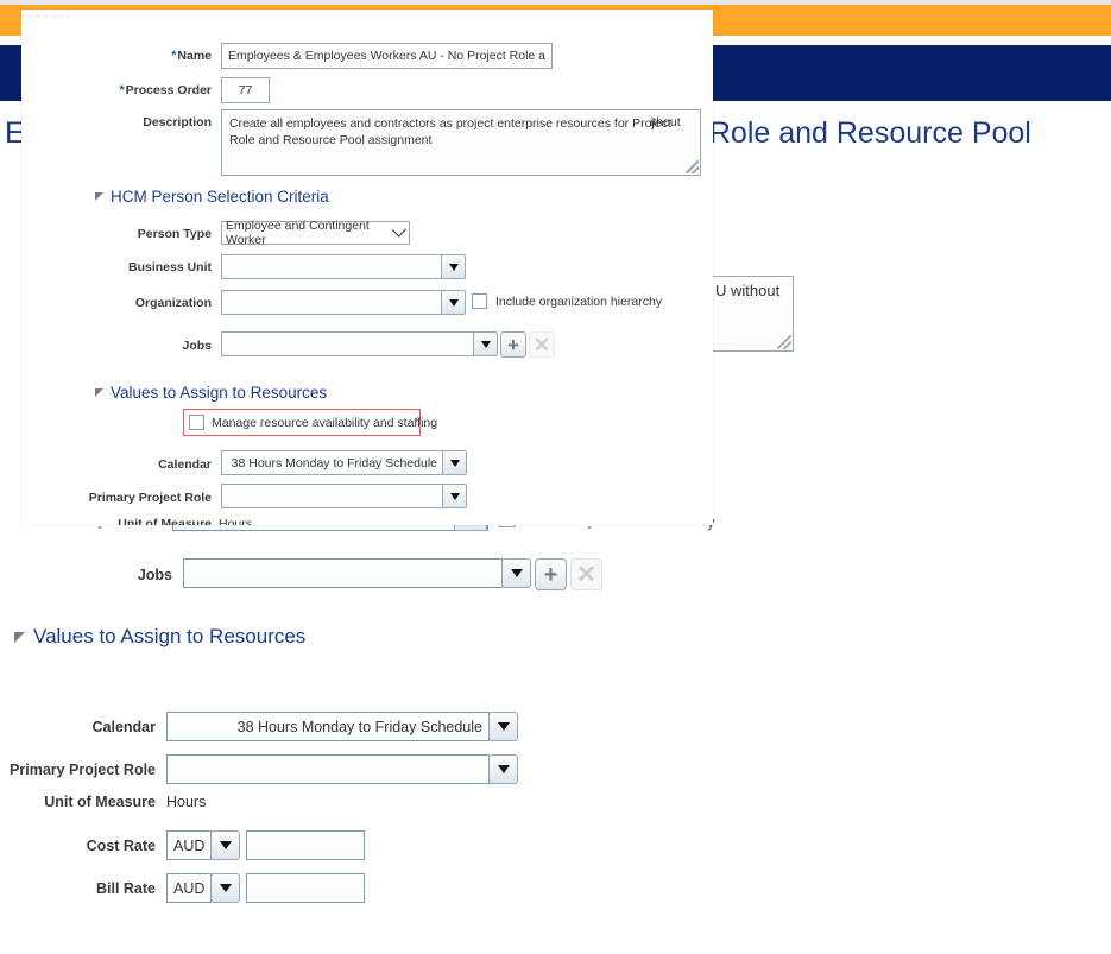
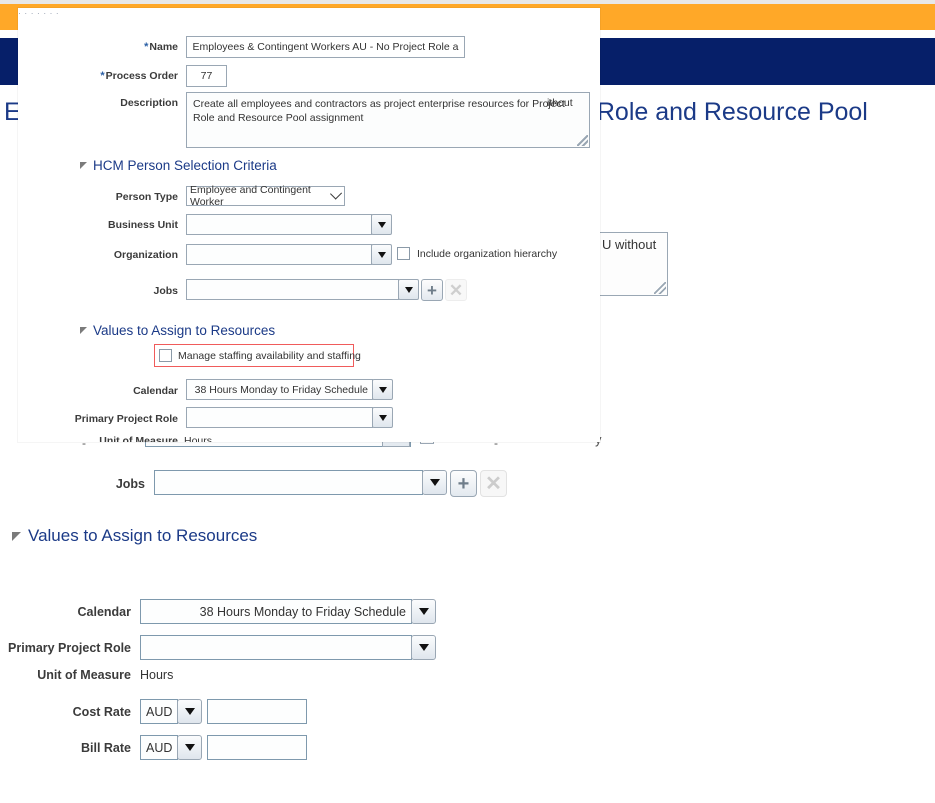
  U without
  -
  -
  Jobs
  +
  ✕
  Values to Assign to Resources
  Calendar
  38 Hours Monday to Friday Schedule
  Primary Project Role
  Unit of Measure
  Hours
  Cost Rate
  AUD
  Bill Rate
  AUD
  · · · · · · ·
  *Name
- Employees & Employees Workers AU - No Project Role a
+ Employees & Contingent Workers AU - No Project Role a
  *Process Order
  77
  Description
  Create all employees and contractors as project enterprise resources for Project Role and Resource Pool assignment
  ithout
  HCM Person Selection Criteria
  Person Type
  Employee and Contingent Worker
  Business Unit
  Organization
  Include organization hierarchy
  Jobs
  +
  ✕
  Values to Assign to Resources
- Manage resource availability and staffing
+ Manage staffing availability and staffing
  Calendar
  38 Hours Monday to Friday Schedule
  Primary Project Role
  Unit of Measure
  Hours
